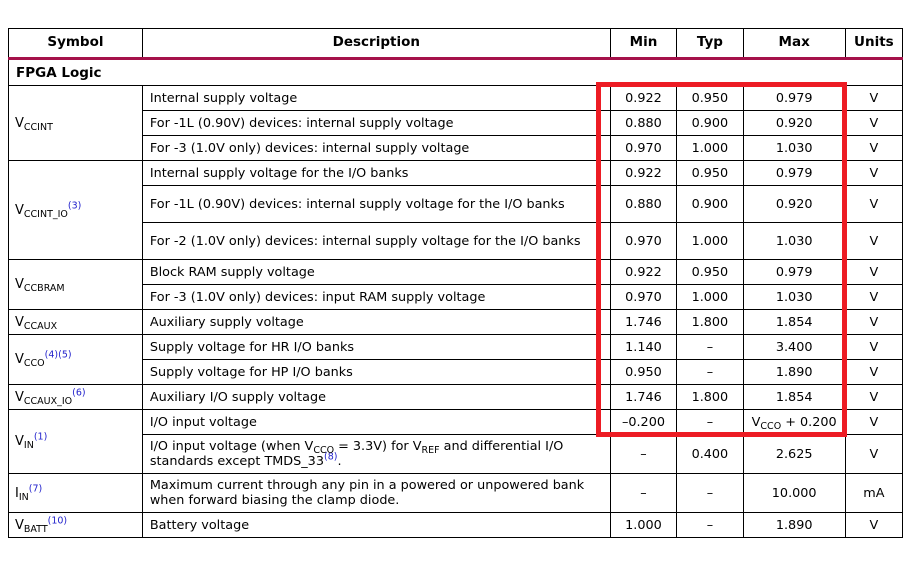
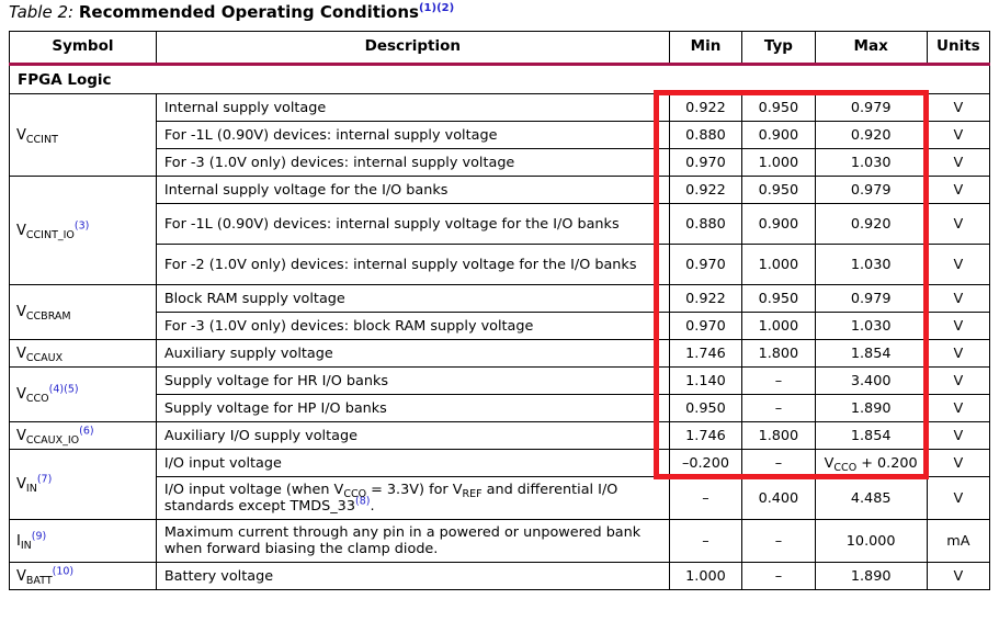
+ Table 2: Recommended Operating Conditions(1)(2)
  Symbol	Description	Min	Typ	Max	Units
  FPGA Logic
  VCCINT	Internal supply voltage	0.922	0.950	0.979	V
  For -1L (0.90V) devices: internal supply voltage	0.880	0.900	0.920	V
  For -3 (1.0V only) devices: internal supply voltage	0.970	1.000	1.030	V
  VCCINT_IO(3)	Internal supply voltage for the I/O banks	0.922	0.950	0.979	V
  For -1L (0.90V) devices: internal supply voltage for the I/O banks	0.880	0.900	0.920	V
  For -2 (1.0V only) devices: internal supply voltage for the I/O banks	0.970	1.000	1.030	V
  VCCBRAM	Block RAM supply voltage	0.922	0.950	0.979	V
- For -3 (1.0V only) devices: input RAM supply voltage	0.970	1.000	1.030	V
+ For -3 (1.0V only) devices: block RAM supply voltage	0.970	1.000	1.030	V
  VCCAUX	Auxiliary supply voltage	1.746	1.800	1.854	V
  VCCO(4)(5)	Supply voltage for HR I/O banks	1.140	–	3.400	V
  Supply voltage for HP I/O banks	0.950	–	1.890	V
  VCCAUX_IO(6)	Auxiliary I/O supply voltage	1.746	1.800	1.854	V
- VIN(1)	I/O input voltage	–0.200	–	VCCO + 0.200	V
+ VIN(7)	I/O input voltage	–0.200	–	VCCO + 0.200	V
- I/O input voltage (when VCCO = 3.3V) for VREF and differential I/O standards except TMDS_33(8).	–	0.400	2.625	V
+ I/O input voltage (when VCCO = 3.3V) for VREF and differential I/O standards except TMDS_33(8).	–	0.400	4.485	V
- IIN(7)	Maximum current through any pin in a powered or unpowered bank when forward biasing the clamp diode.	–	–	10.000	mA
+ IIN(9)	Maximum current through any pin in a powered or unpowered bank when forward biasing the clamp diode.	–	–	10.000	mA
  VBATT(10)	Battery voltage	1.000	–	1.890	V
